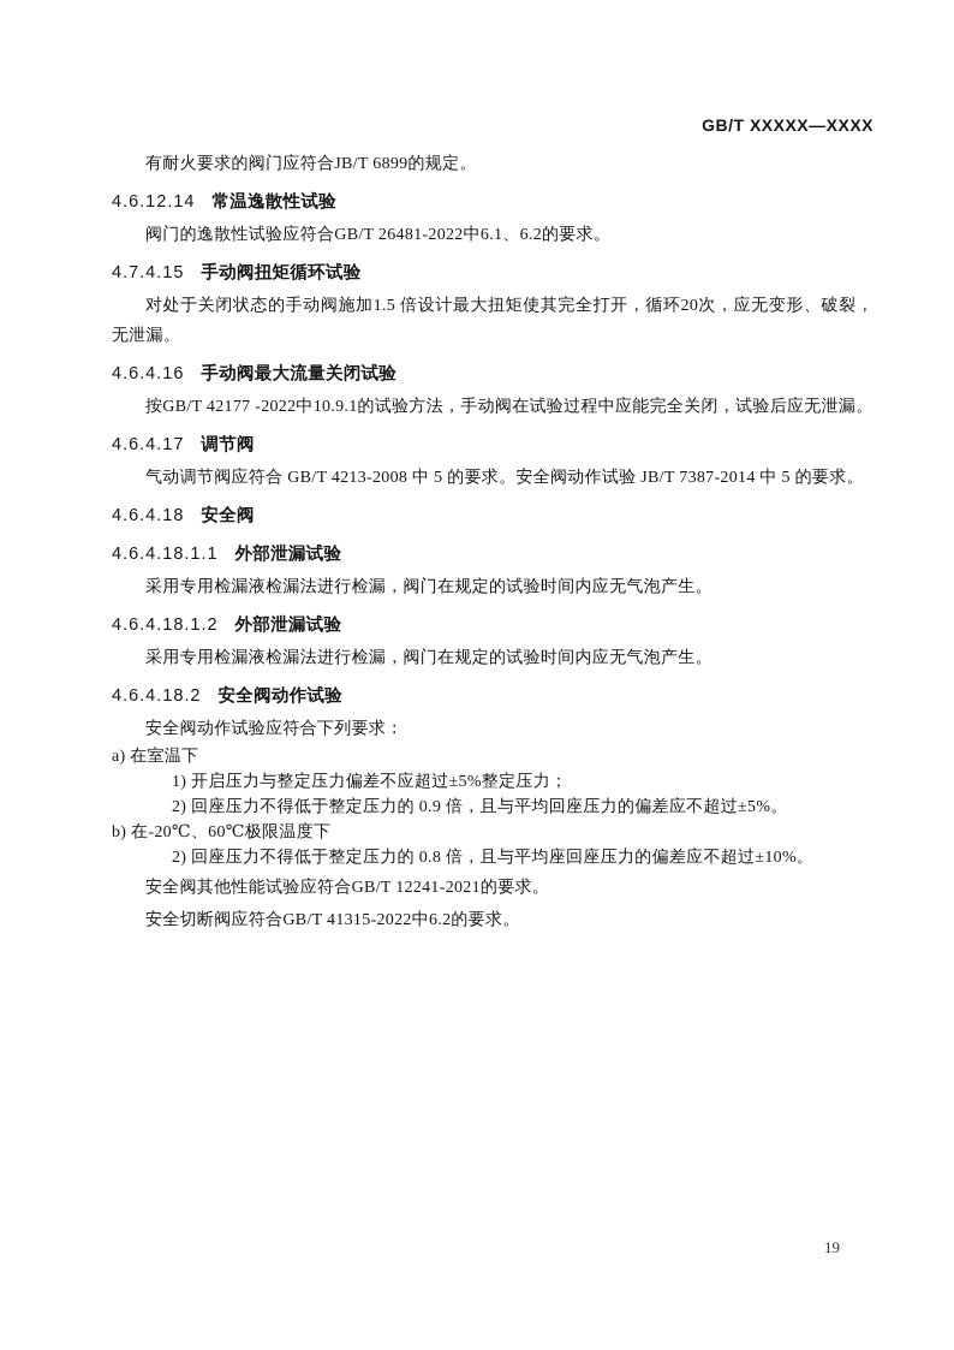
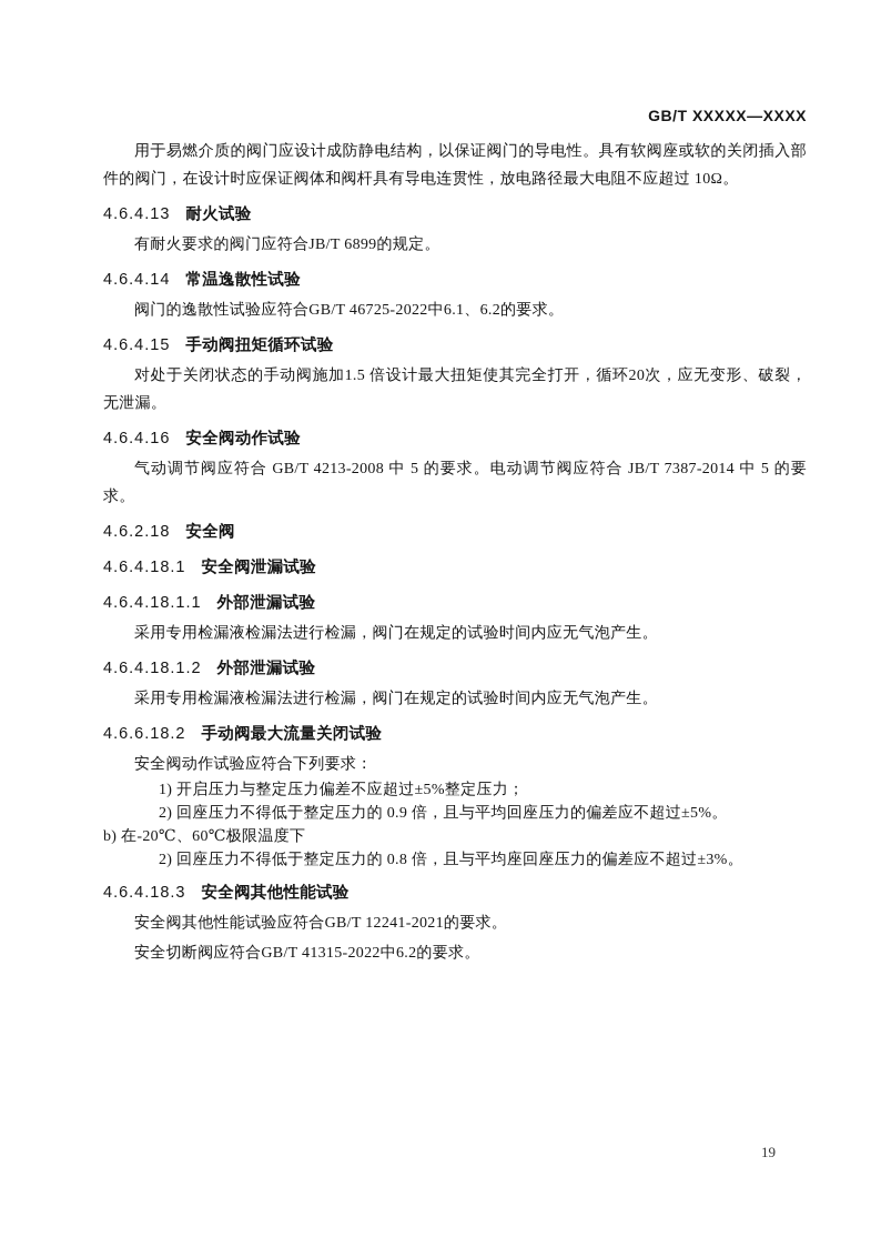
  GB/T XXXXX—XXXX
+ 用于易燃介质的阀门应设计成防静电结构，以保证阀门的导电性。具有软阀座或软的关闭插入部件的阀门，在设计时应保证阀体和阀杆具有导电连贯性，放电路径最大电阻不应超过 10Ω。
+ 4.6.4.13
+ 耐火试验
  有耐火要求的阀门应符合JB/T 6899的规定。
- 4.6.12.14
+ 4.6.4.14
  常温逸散性试验
- 阀门的逸散性试验应符合GB/T 26481-2022中6.1、6.2的要求。
+ 阀门的逸散性试验应符合GB/T 46725-2022中6.1、6.2的要求。
- 4.7.4.15
+ 4.6.4.15
  手动阀扭矩循环试验
  对处于关闭状态的手动阀施加1.5 倍设计最大扭矩使其完全打开，循环20次，应无变形、破裂，无泄漏。
  4.6.4.16
- 手动阀最大流量关闭试验
+ 安全阀动作试验
- 按GB/T 42177 -2022中10.9.1的试验方法，手动阀在试验过程中应能完全关闭，试验后应无泄漏。
- 4.6.4.17
- 调节阀
- 气动调节阀应符合 GB/T 4213-2008 中 5 的要求。安全阀动作试验 JB/T 7387-2014 中 5 的要求。
+ 气动调节阀应符合 GB/T 4213-2008 中 5 的要求。电动调节阀应符合 JB/T 7387-2014 中 5 的要求。
- 4.6.4.18
+ 4.6.2.18
  安全阀
+ 4.6.4.18.1
+ 安全阀泄漏试验
  4.6.4.18.1.1
  外部泄漏试验
  采用专用检漏液检漏法进行检漏，阀门在规定的试验时间内应无气泡产生。
  4.6.4.18.1.2
  外部泄漏试验
  采用专用检漏液检漏法进行检漏，阀门在规定的试验时间内应无气泡产生。
- 4.6.4.18.2
+ 4.6.6.18.2
- 安全阀动作试验
+ 手动阀最大流量关闭试验
  安全阀动作试验应符合下列要求：
- a) 在室温下
  1) 开启压力与整定压力偏差不应超过±5%整定压力；
  2) 回座压力不得低于整定压力的 0.9 倍，且与平均回座压力的偏差应不超过±5%。
  b) 在-20℃、60℃极限温度下
- 2) 回座压力不得低于整定压力的 0.8 倍，且与平均座回座压力的偏差应不超过±10%。
+ 2) 回座压力不得低于整定压力的 0.8 倍，且与平均座回座压力的偏差应不超过±3%。
+ 4.6.4.18.3
+ 安全阀其他性能试验
  安全阀其他性能试验应符合GB/T 12241-2021的要求。
  安全切断阀应符合GB/T 41315-2022中6.2的要求。
  19
